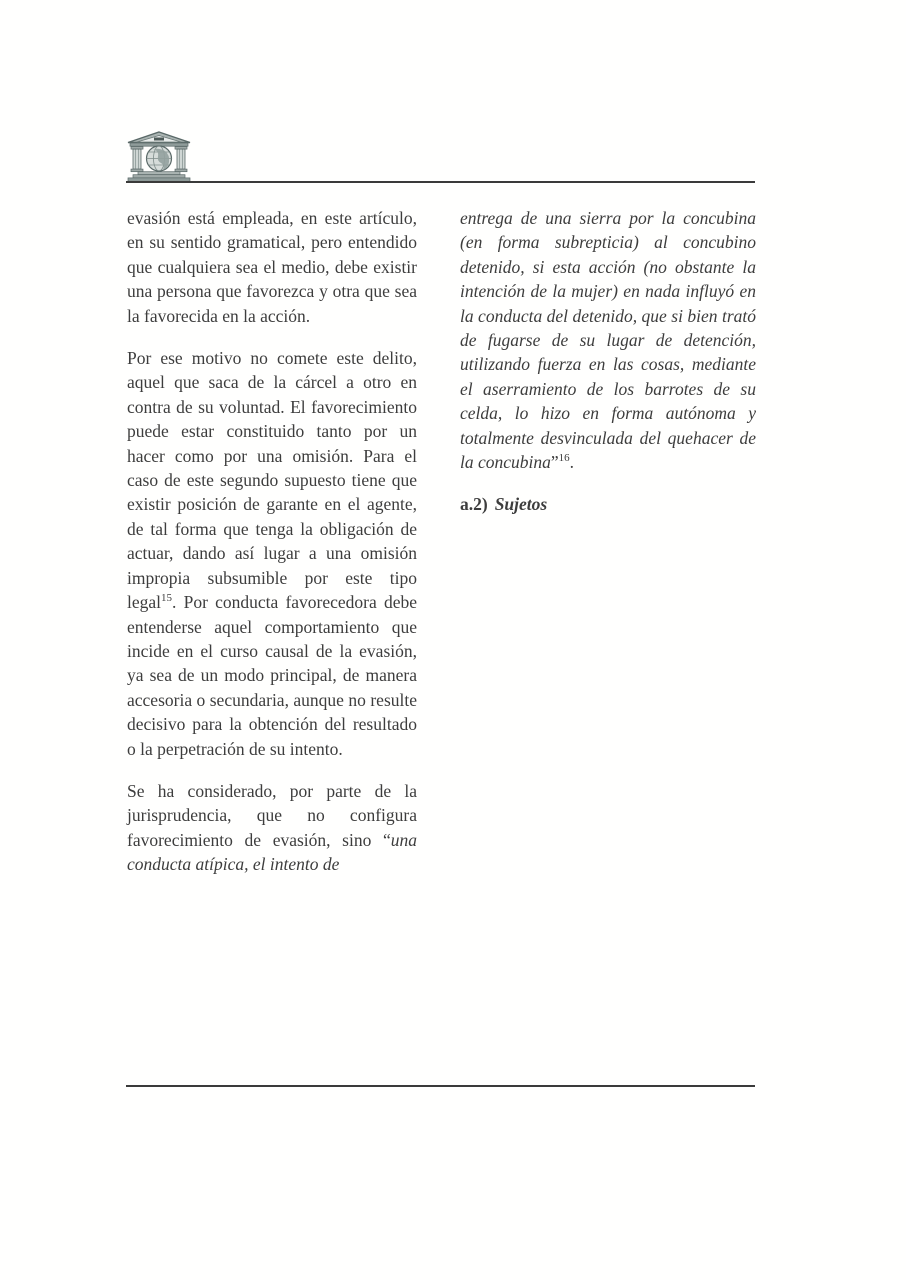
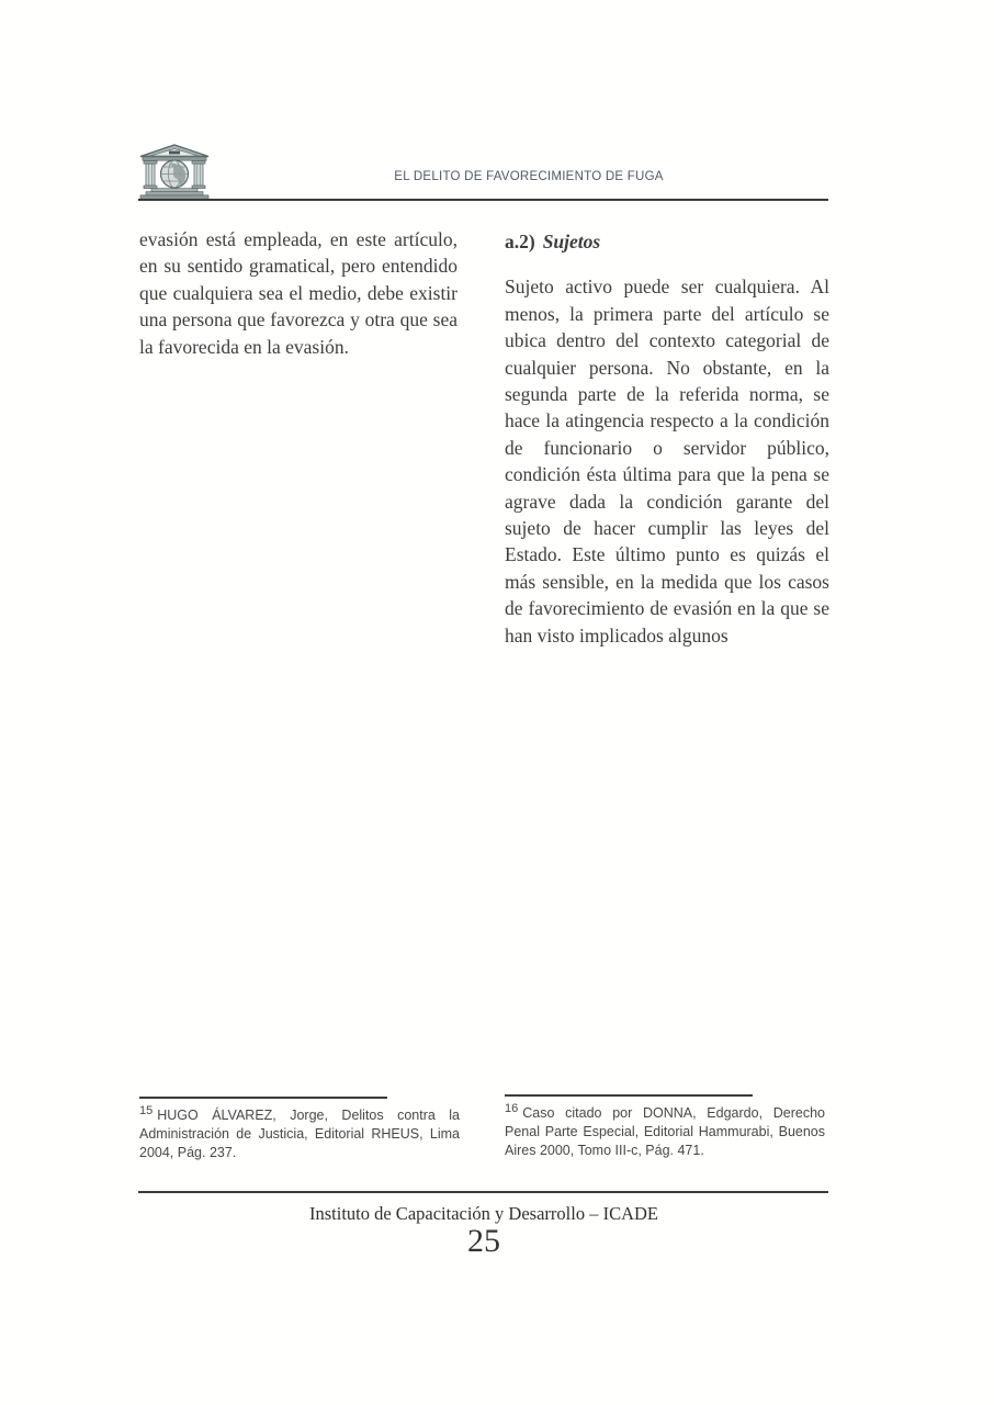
+ EL DELITO DE FAVORECIMIENTO DE FUGA
- evasión está empleada, en este artículo, en su sentido gramatical, pero entendido que cualquiera sea el medio, debe existir una persona que favorezca y otra que sea la favorecida en la acción.
+ evasión está empleada, en este artículo, en su sentido gramatical, pero entendido que cualquiera sea el medio, debe existir una persona que favorezca y otra que sea la favorecida en la evasión.
- Por ese motivo no comete este delito, aquel que saca de la cárcel a otro en contra de su voluntad. El favorecimiento puede estar constituido tanto por un hacer como por una omisión. Para el caso de este segundo supuesto tiene que existir posición de garante en el agente, de tal forma que tenga la obligación de actuar, dando así lugar a una omisión impropia subsumible por este tipo legal15. Por conducta favorecedora debe entenderse aquel comportamiento que incide en el curso causal de la evasión, ya sea de un modo principal, de manera accesoria o secundaria, aunque no resulte decisivo para la obtención del resultado o la perpetración de su intento.
- Se ha considerado, por parte de la jurisprudencia, que no configura favorecimiento de evasión, sino “una conducta atípica, el intento de
- entrega de una sierra por la concubina (en forma subrepticia) al concubino detenido, si esta acción (no obstante la intención de la mujer) en nada influyó en la conducta del detenido, que si bien trató de fugarse de su lugar de detención, utilizando fuerza en las cosas, mediante el aserramiento de los barrotes de su celda, lo hizo en forma autónoma y totalmente desvinculada del quehacer de la concubina”16.
  a.2) Sujetos
+ Sujeto activo puede ser cualquiera. Al menos, la primera parte del artículo se ubica dentro del contexto categorial de cualquier persona. No obstante, en la segunda parte de la referida norma, se hace la atingencia respecto a la condición de funcionario o servidor público, condición ésta última para que la pena se agrave dada la condición garante del sujeto de hacer cumplir las leyes del Estado. Este último punto es quizás el más sensible, en la medida que los casos de favorecimiento de evasión en la que se han visto implicados algunos
+ 15 HUGO ÁLVAREZ, Jorge, Delitos contra la Administración de Justicia, Editorial RHEUS, Lima 2004, Pág. 237.
+ 16 Caso citado por DONNA, Edgardo, Derecho Penal Parte Especial, Editorial Hammurabi, Buenos Aires 2000, Tomo III-c, Pág. 471.
+ Instituto de Capacitación y Desarrollo – ICADE
+ 25
